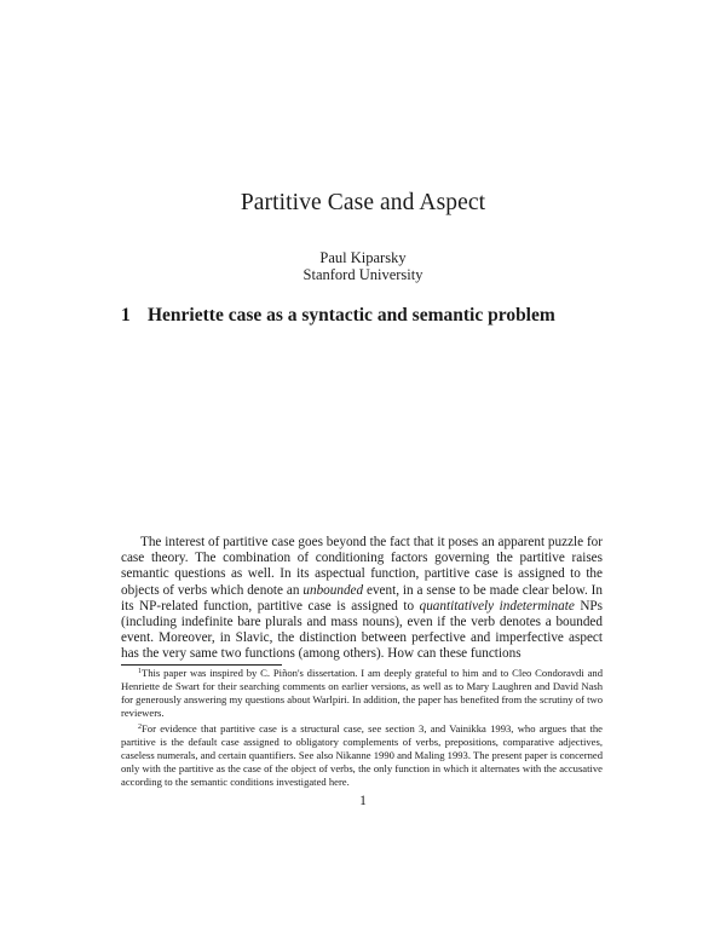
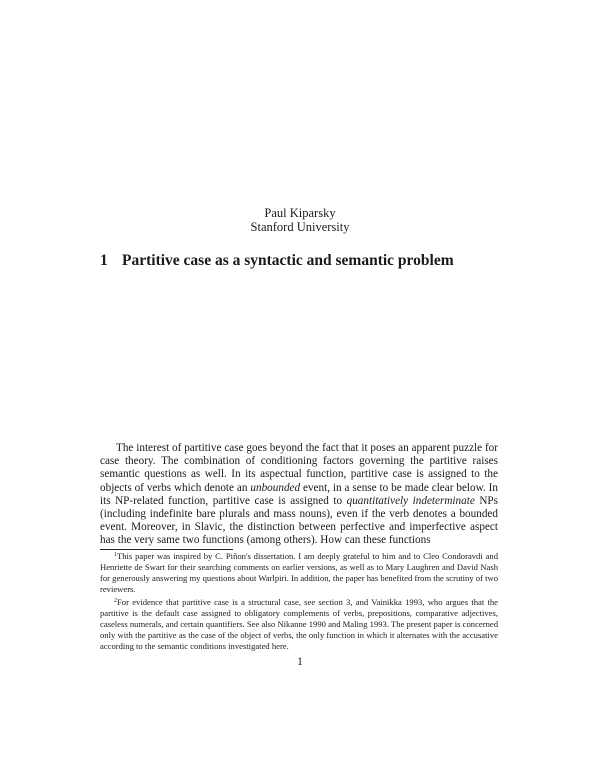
- Partitive Case and Aspect
  Paul Kiparsky
  Stanford University
- 1 Henriette case as a syntactic and semantic problem
+ 1 Partitive case as a syntactic and semantic problem
  The interest of partitive case goes beyond the fact that it poses an apparent puzzle for case theory. The combination of conditioning factors governing the partitive raises semantic questions as well. In its aspectual function, partitive case is assigned to the objects of verbs which denote an unbounded event, in a sense to be made clear below. In its NP-related function, partitive case is assigned to quantitatively indeterminate NPs (including indefinite bare plurals and mass nouns), even if the verb denotes a bounded event. Moreover, in Slavic, the distinction between perfective and imperfective aspect has the very same two functions (among others). How can these functions
  This paper was inspired by C. Piñon's dissertation. I am deeply grateful to him and to Cleo Condoravdi and Henriette de Swart for their searching comments on earlier versions, as well as to Mary Laughren and David Nash for generously answering my questions about Warlpiri. In addition, the paper has benefited from the scrutiny of two reviewers.
  For evidence that partitive case is a structural case, see section 3, and Vainikka 1993, who argues that the partitive is the default case assigned to obligatory complements of verbs, prepositions, comparative adjectives, caseless numerals, and certain quantifiers. See also Nikanne 1990 and Maling 1993. The present paper is concerned only with the partitive as the case of the object of verbs, the only function in which it alternates with the accusative according to the semantic conditions investigated here.
  1
